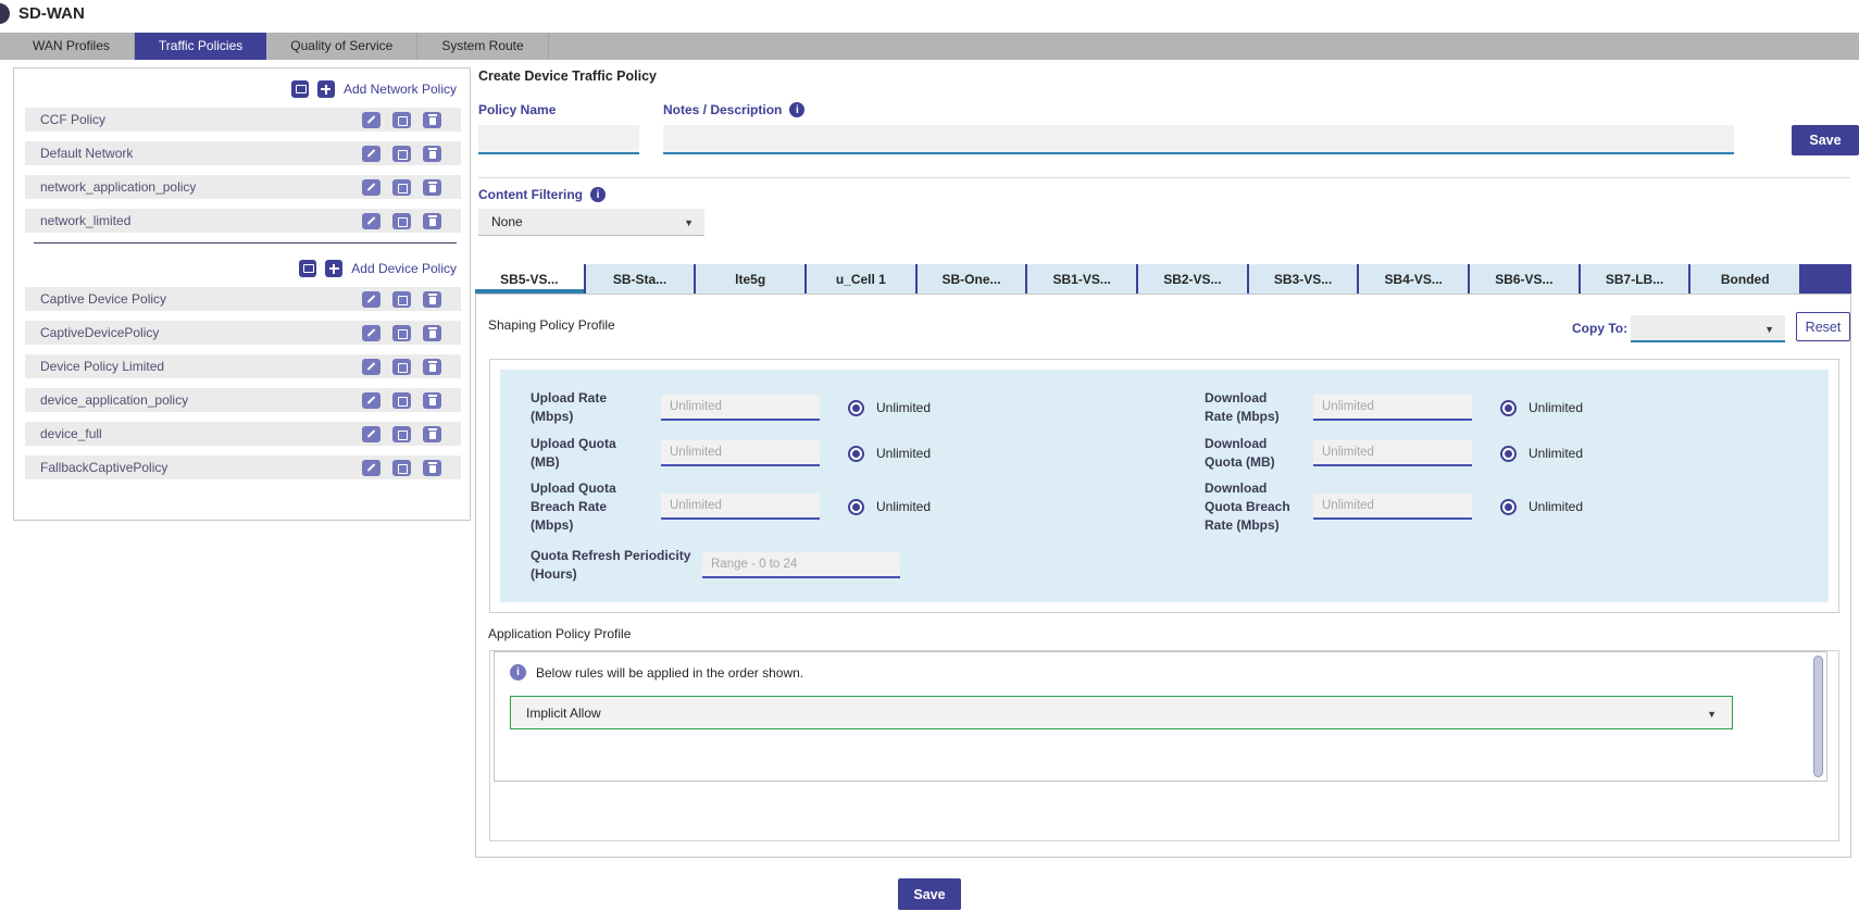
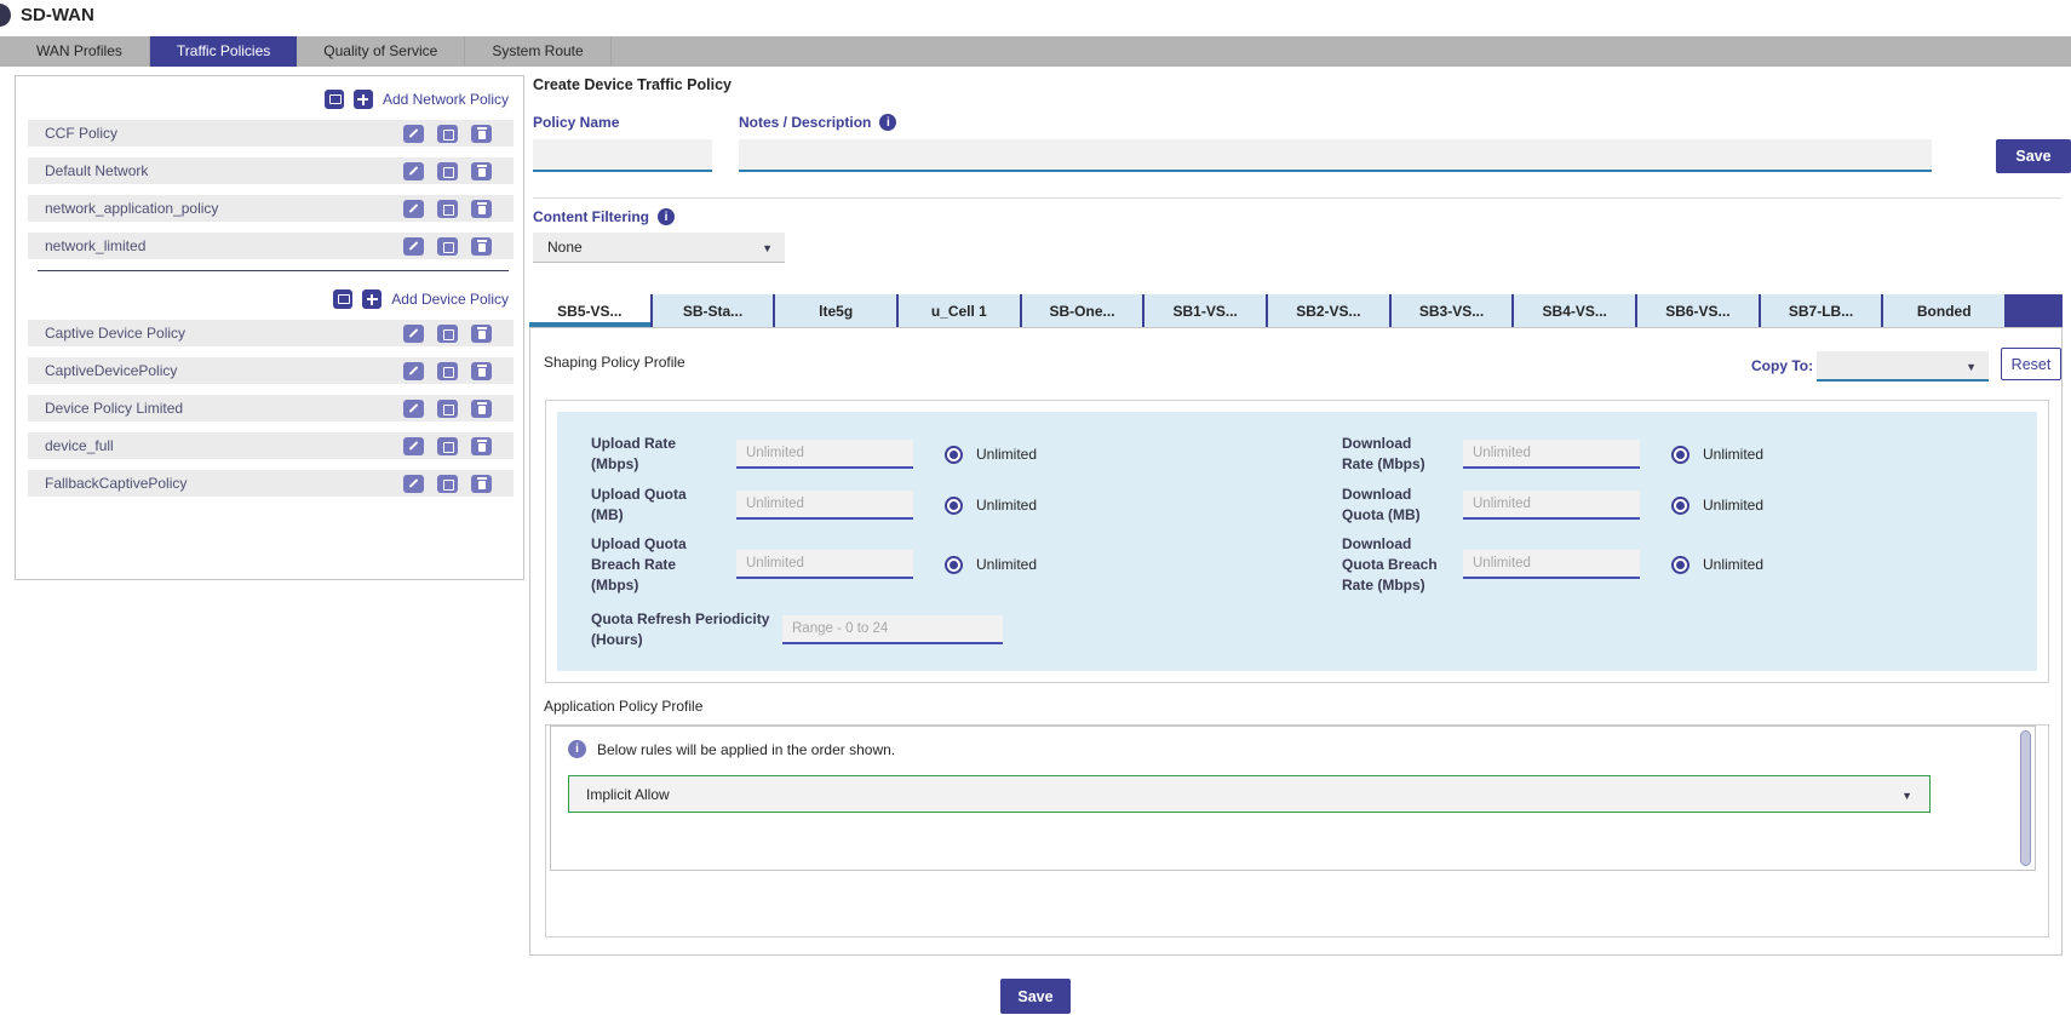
  SD-WAN
  WAN Profiles
  Traffic Policies
  Quality of Service
  System Route
  Add Network Policy
  CCF Policy
  Default Network
  network_application_policy
  network_limited
  Add Device Policy
  Captive Device Policy
  CaptiveDevicePolicy
  Device Policy Limited
- device_application_policy
  device_full
  FallbackCaptivePolicy
  Create Device Traffic Policy
  Policy Name
  Notes / Description
  Save
  Content Filtering
  None
  SB5-VS...
  SB-Sta...
  lte5g
  u_Cell 1
  SB-One...
  SB1-VS...
  SB2-VS...
  SB3-VS...
  SB4-VS...
  SB6-VS...
  SB7-LB...
  Bonded
  Shaping Policy Profile
  Copy To:
  Reset
  Upload Rate (Mbps)
  Unlimited
  Unlimited
  Upload Quota (MB)
  Unlimited
  Unlimited
  Upload Quota Breach Rate (Mbps)
  Unlimited
  Unlimited
  Quota Refresh Periodicity (Hours)
  Range - 0 to 24
  Download Rate (Mbps)
  Unlimited
  Unlimited
  Download Quota (MB)
  Unlimited
  Unlimited
  Download Quota Breach Rate (Mbps)
  Unlimited
  Unlimited
  Application Policy Profile
  Below rules will be applied in the order shown.
  Implicit Allow
  Save
